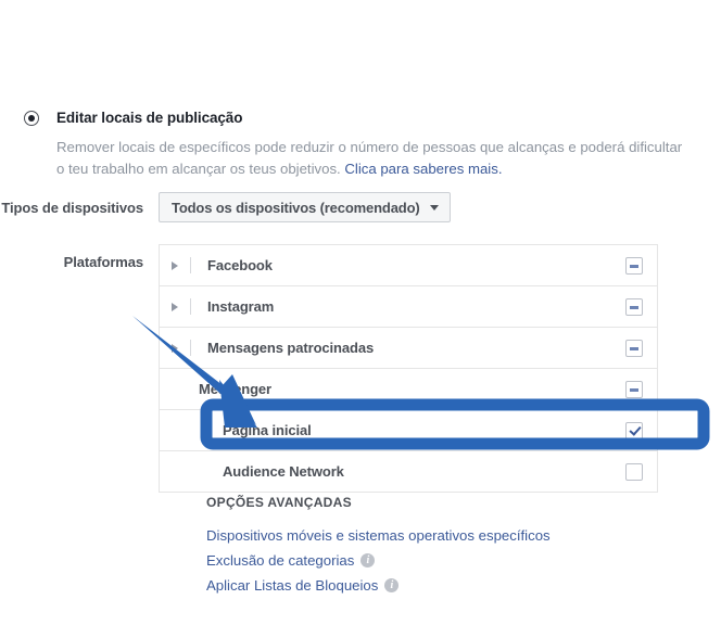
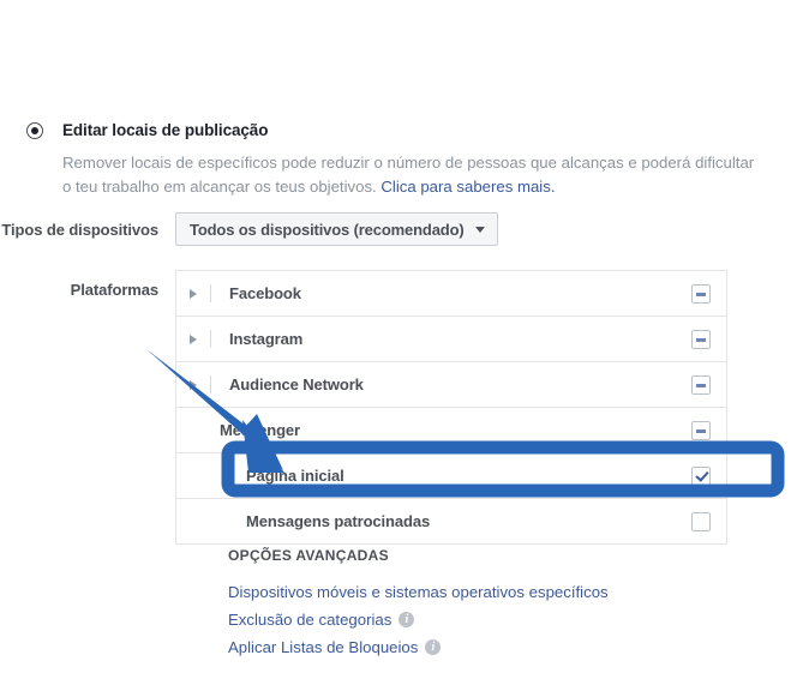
  Editar locais de publicação
  Remover locais de específicos pode reduzir o número de pessoas que alcanças e poderá dificultar o teu trabalho em alcançar os teus objetivos. Clica para saberes mais.
  Tipos de dispositivos
  Todos os dispositivos (recomendado)
  Plataformas
  Facebook
  Instagram
- Mensagens patrocinadas
+ Audience Network
  Página inicial
- Audience Network
+ Mensagens patrocinadas
  OPÇÕES AVANÇADAS
  Dispositivos móveis e sistemas operativos específicos
  Exclusão de categorias
  i
  Aplicar Listas de Bloqueios
  i
